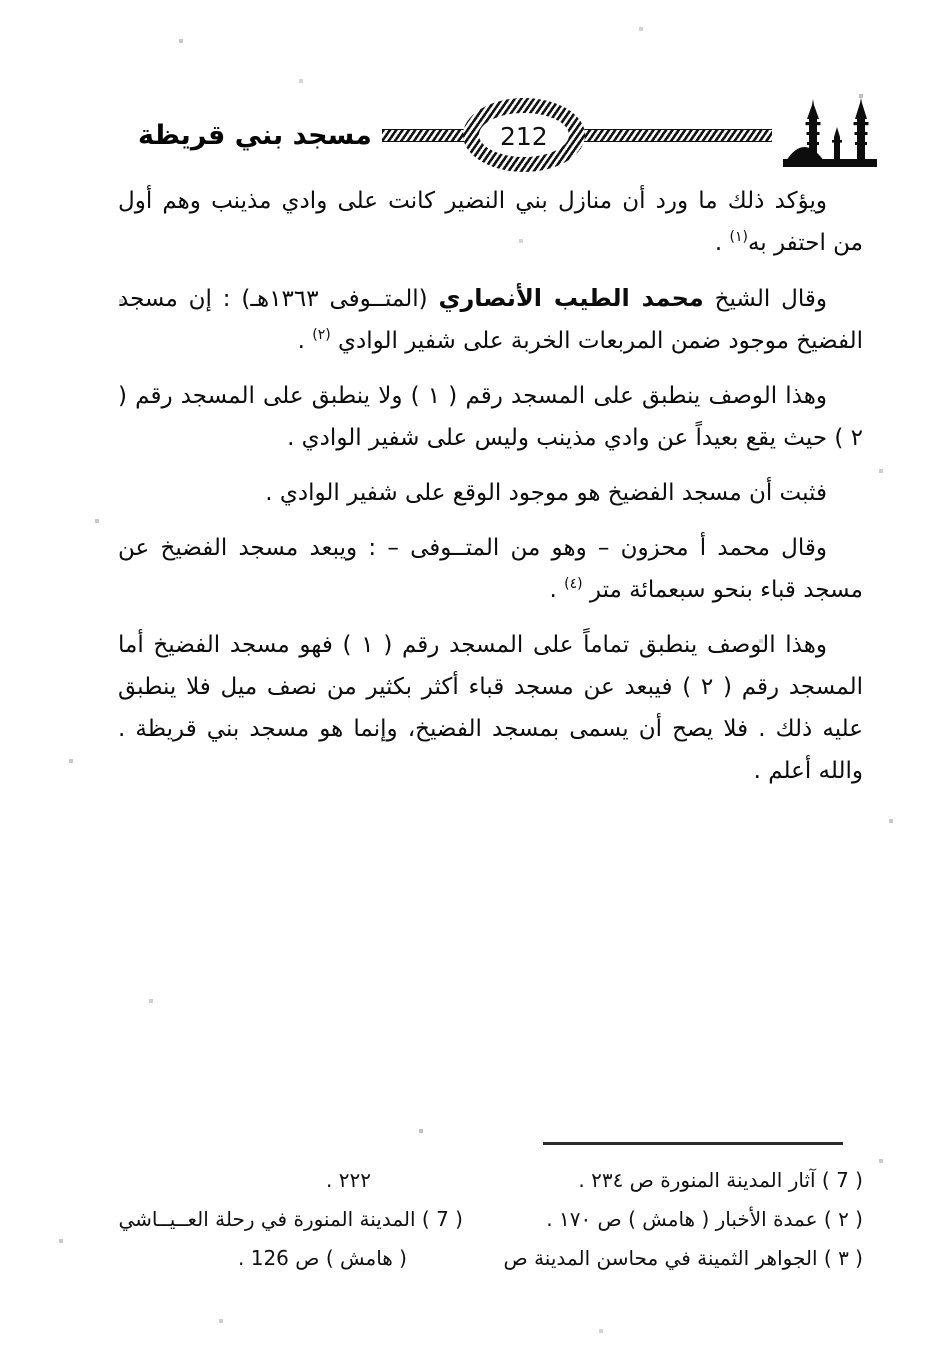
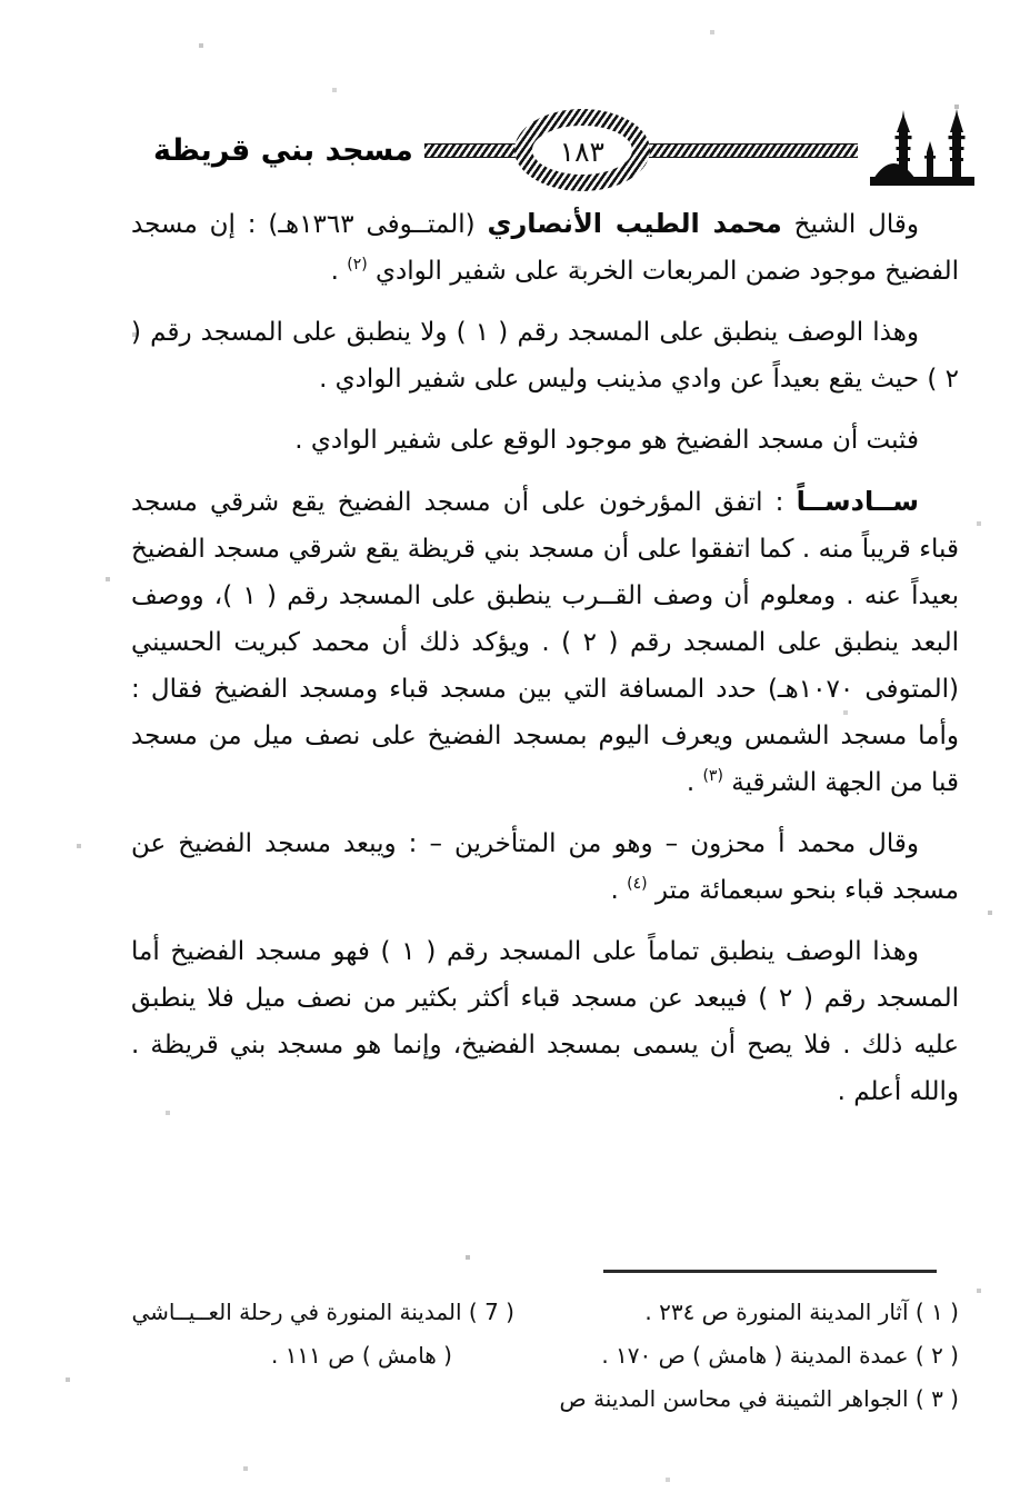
  مسجد بني قريظة
- 212
+ ١٨٣
- ويؤكد ذلك ما ورد أن منازل بني النضير كانت على وادي مذينب وهم أول من احتفر به(١) .
  وقال الشيخ محمد الطيب الأنصاري (المتــوفى ١٣٦٣هـ) : إن مسجد الفضيخ موجود ضمن المربعات الخربة على شفير الوادي (٢) .
  وهذا الوصف ينطبق على المسجد رقم ( ١ ) ولا ينطبق على المسجد رقم ( ٢ ) حيث يقع بعيداً عن وادي مذينب وليس على شفير الوادي .
  فثبت أن مسجد الفضيخ هو موجود الوقع على شفير الوادي .
+ ســادســاً : اتفق المؤرخون على أن مسجد الفضيخ يقع شرقي مسجد قباء قريباً منه . كما اتفقوا على أن مسجد بني قريظة يقع شرقي مسجد الفضيخ بعيداً عنه . ومعلوم أن وصف القــرب ينطبق على المسجد رقم ( ١ )، ووصف البعد ينطبق على المسجد رقم ( ٢ ) . ويؤكد ذلك أن محمد كبريت الحسيني (المتوفى ١٠٧٠هـ) حدد المسافة التي بين مسجد قباء ومسجد الفضيخ فقال : وأما مسجد الشمس ويعرف اليوم بمسجد الفضيخ على نصف ميل من مسجد قبا من الجهة الشرقية (٣) .
- وقال محمد أ محزون – وهو من المتــوفى – : ويبعد مسجد الفضيخ عن مسجد قباء بنحو سبعمائة متر (٤) .
+ وقال محمد أ محزون – وهو من المتأخرين – : ويبعد مسجد الفضيخ عن مسجد قباء بنحو سبعمائة متر (٤) .
  وهذا الوصف ينطبق تماماً على المسجد رقم ( ١ ) فهو مسجد الفضيخ أما المسجد رقم ( ٢ ) فيبعد عن مسجد قباء أكثر بكثير من نصف ميل فلا ينطبق عليه ذلك . فلا يصح أن يسمى بمسجد الفضيخ، وإنما هو مسجد بني قريظة . والله أعلم .
- ( 7 ) آثار المدينة المنورة ص ٢٣٤ .
+ ( ١ ) آثار المدينة المنورة ص ٢٣٤ .
- ( ٢ ) عمدة الأخبار ( هامش ) ص ١٧٠ .
+ ( ٢ ) عمدة المدينة ( هامش ) ص ١٧٠ .
  ( ٣ ) الجواهر الثمينة في محاسن المدينة ص
- ٢٢٢ .
  ( 7 ) المدينة المنورة في رحلة العــيــاشي
- ( هامش ) ص 126 .
+ ( هامش ) ص ١١١ .
